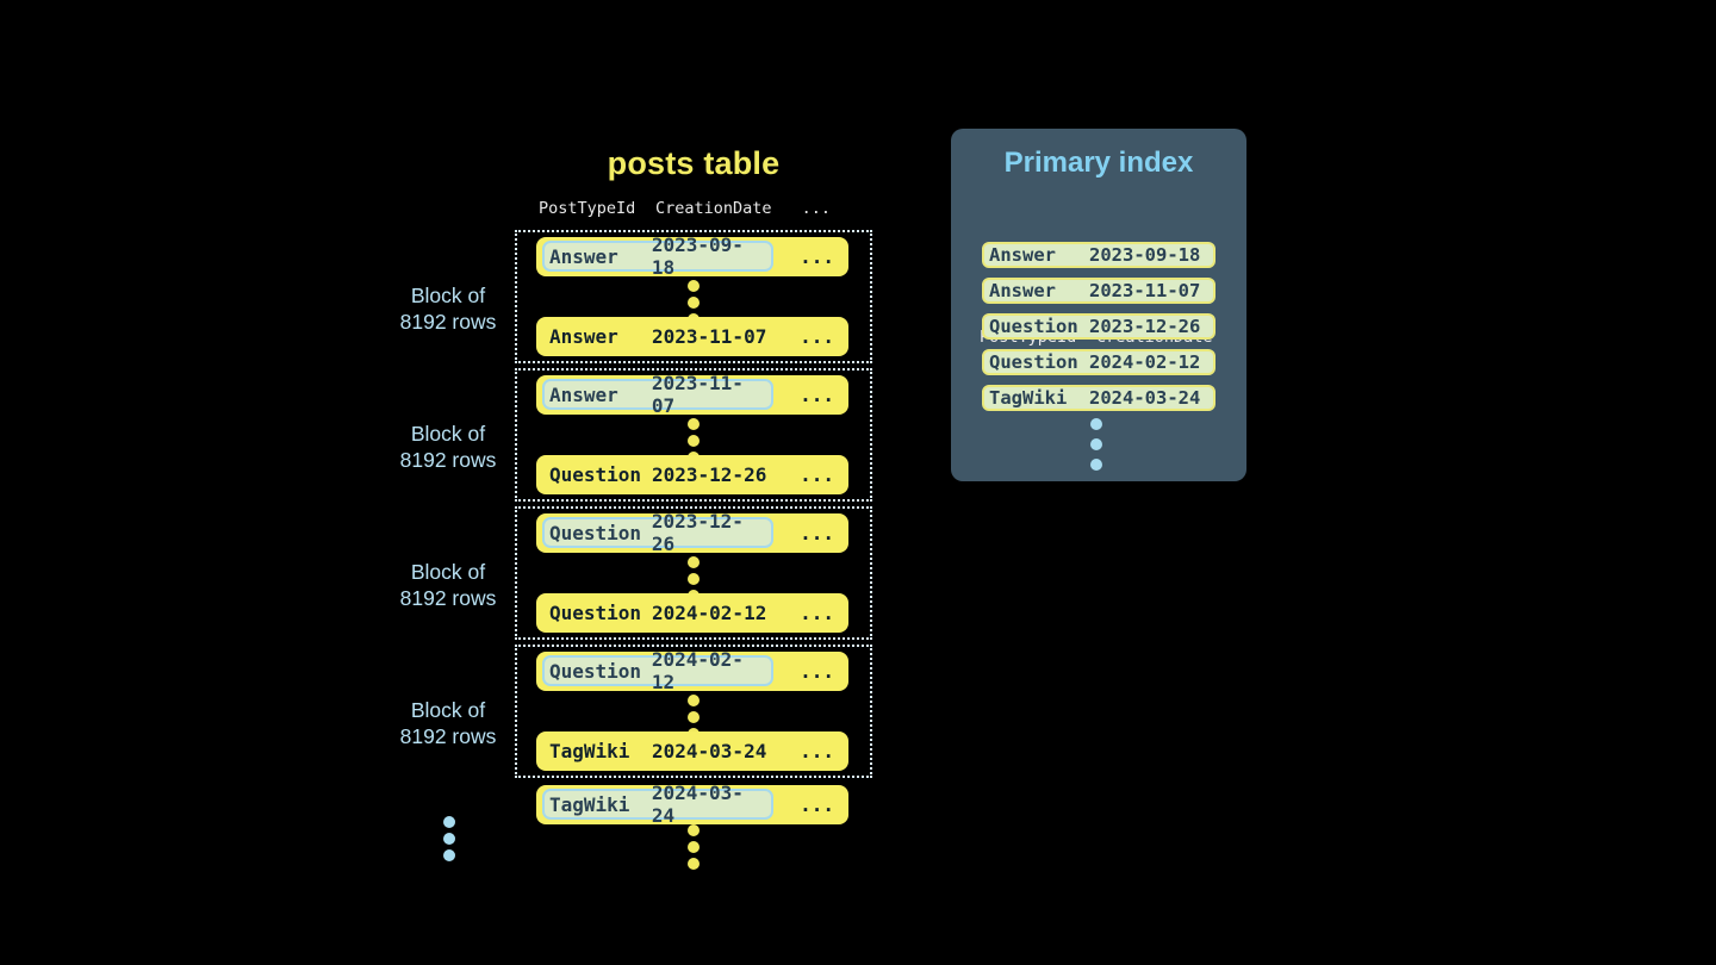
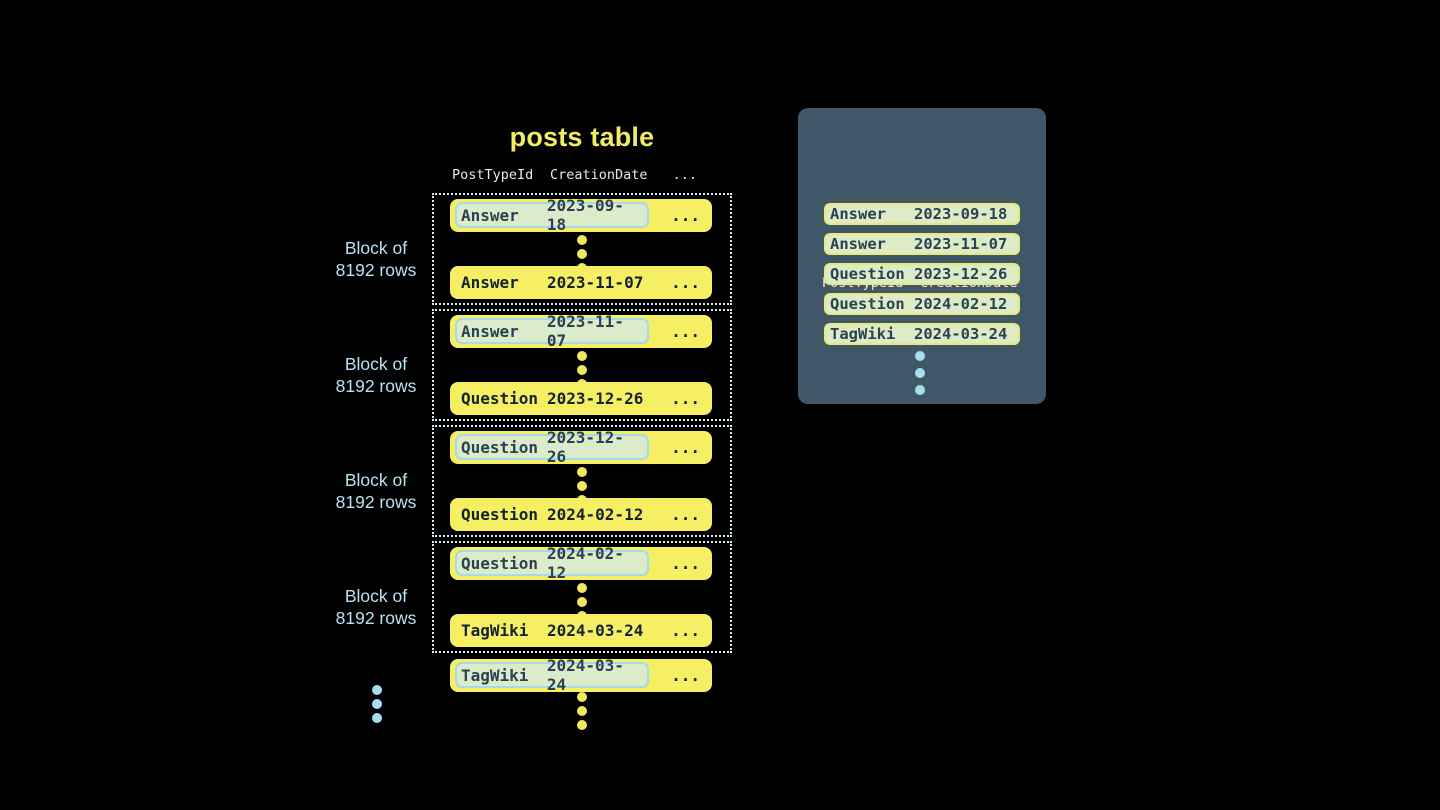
  posts table
  PostTypeId
  CreationDate
  ...
  Answer
  2023-09-18
  ...
  Answer
  2023-11-07
  ...
  Block of
  8192 rows
  Answer
  2023-11-07
  ...
  Question
  2023-12-26
  ...
  Block of
  8192 rows
  Question
  2023-12-26
  ...
  Question
  2024-02-12
  ...
  Block of
  8192 rows
  Question
  2024-02-12
  ...
  TagWiki
  2024-03-24
  ...
  Block of
  8192 rows
  TagWiki
  2024-03-24
  ...
- Primary index
  Answer
  2023-09-18
  Answer
  2023-11-07
  Question
  2023-12-26
  Question
  2024-02-12
  TagWiki
  2024-03-24
